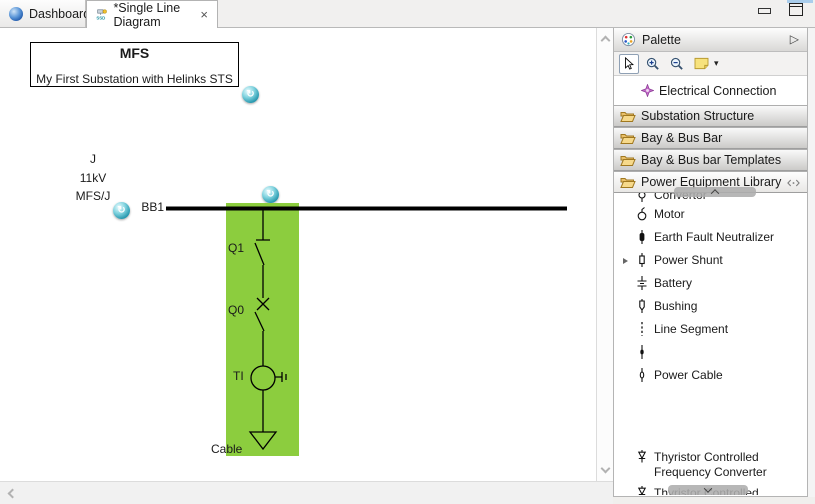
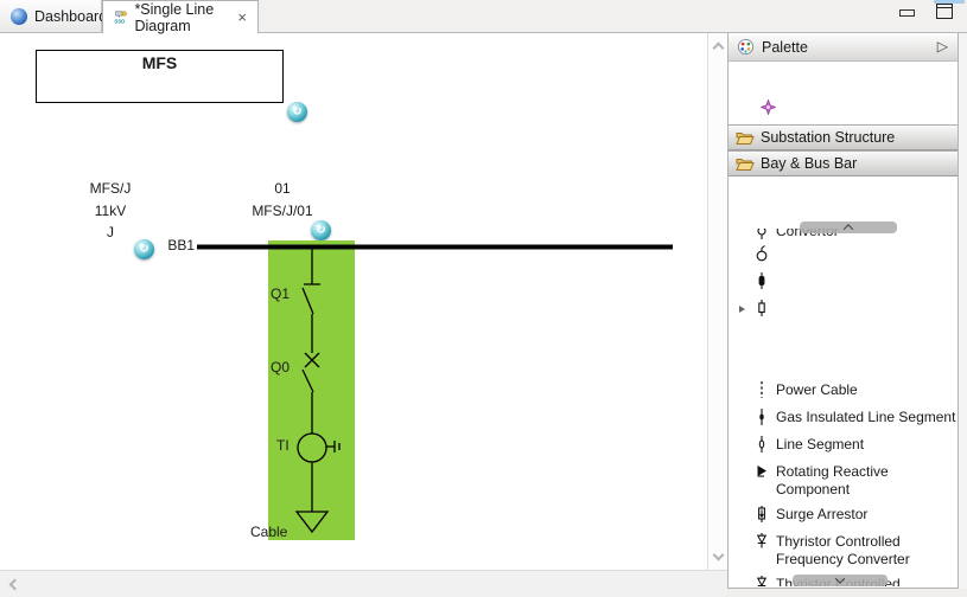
  Dashboar
  *Single Line Diagram
  ×
  MFS
- My First Substation with Helinks STS
  ↻
- J
+ MFS/J
  11kV
- MFS/J
+ J
  ↻
+ 01
+ MFS/J/01
  ↻
  BB1
  Q1
  Q0
  TI
  Cable
  Palette
  ▷
- ▾
- Electrical Connection
  Substation Structure
  Bay & Bus Bar
- Bay & Bus bar Templates
- Power Equipment Library
  Convertor
- Motor
- Earth Fault Neutralizer
- Power Shunt
- Battery
- Bushing
- Line Segment
+ Power Cable
+ Gas Insulated Line Segment
- Power Cable
+ Line Segment
+ Rotating Reactive Component
+ Surge Arrestor
  Thyristor Controlled Frequency Converter
